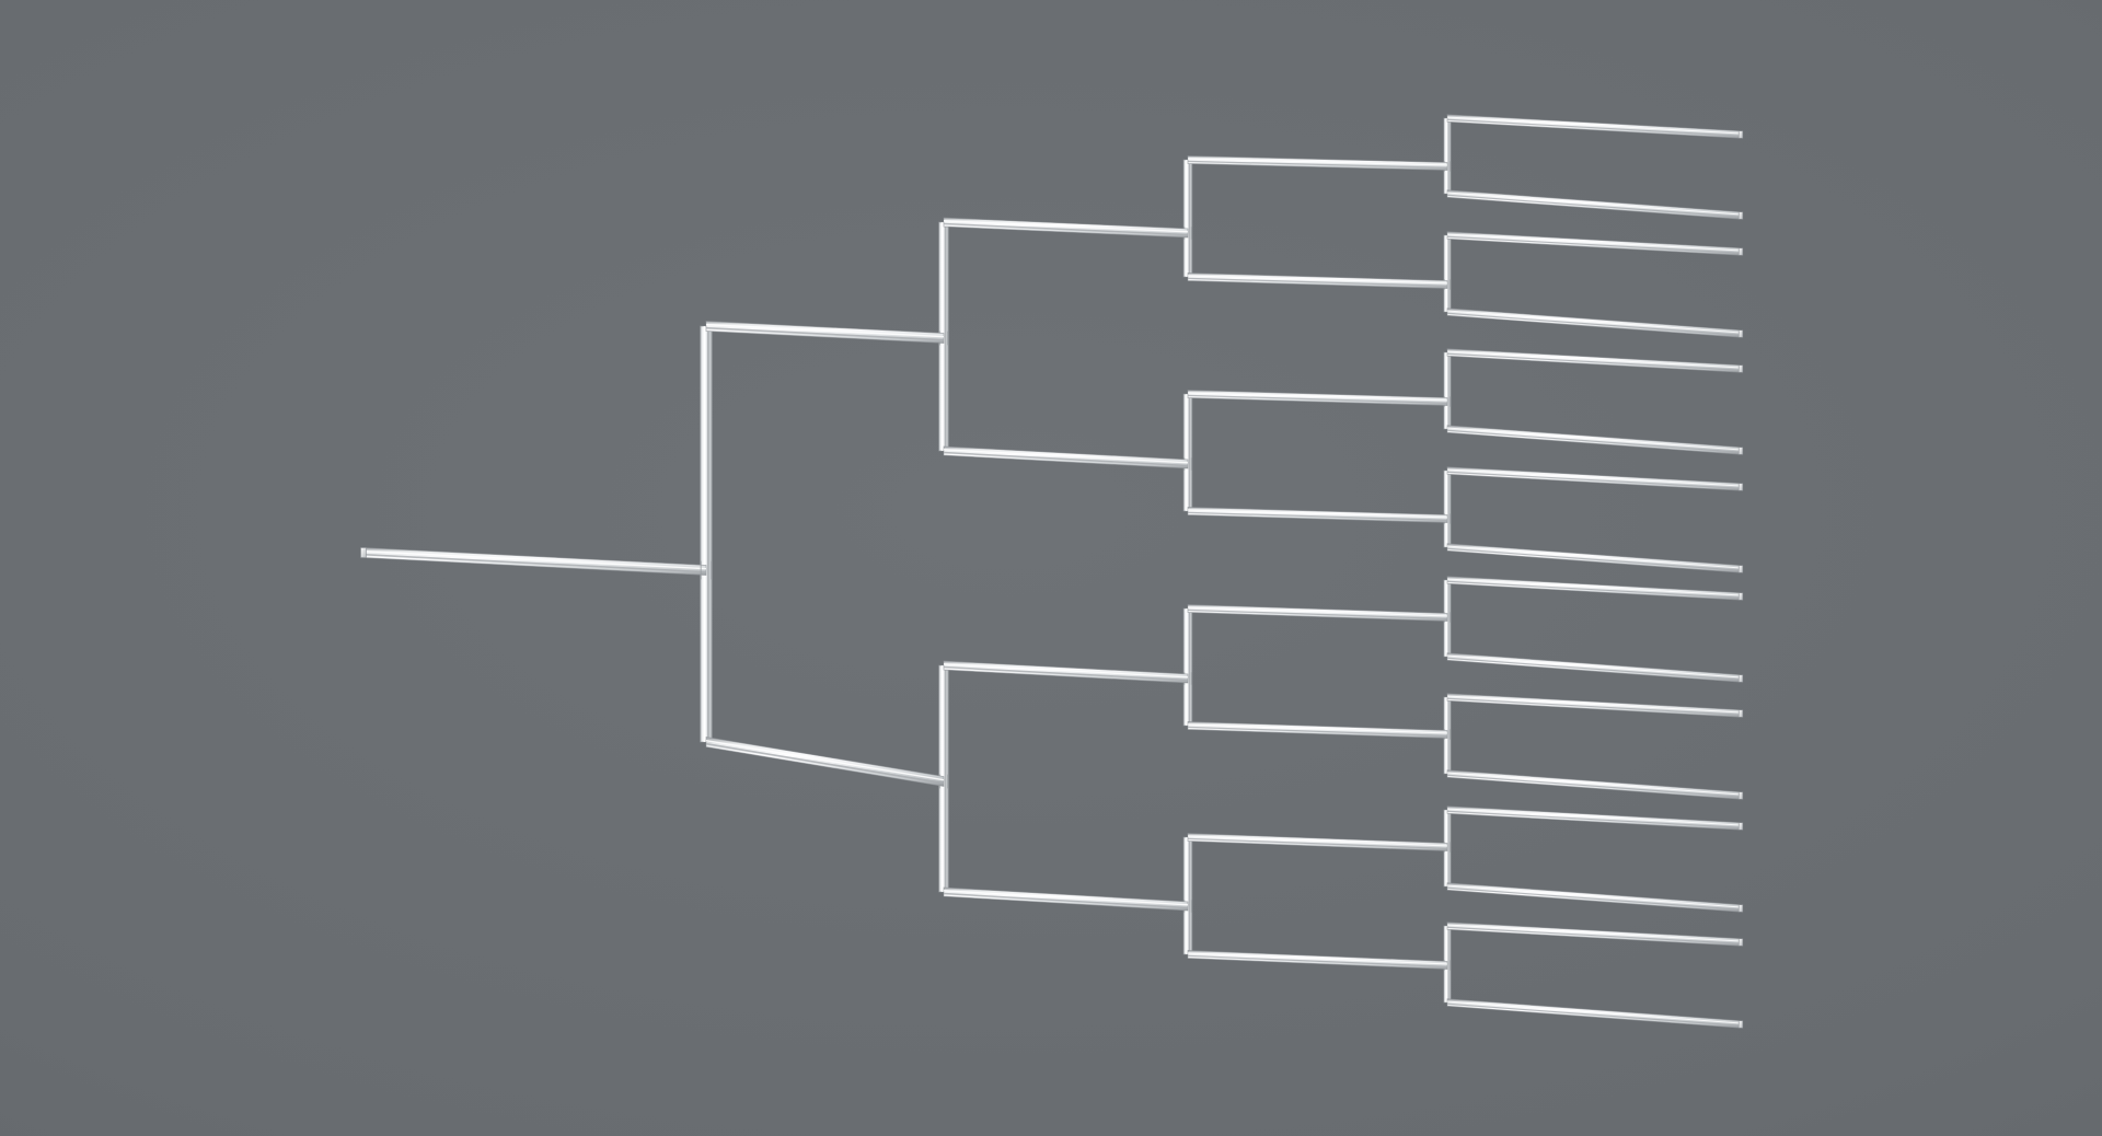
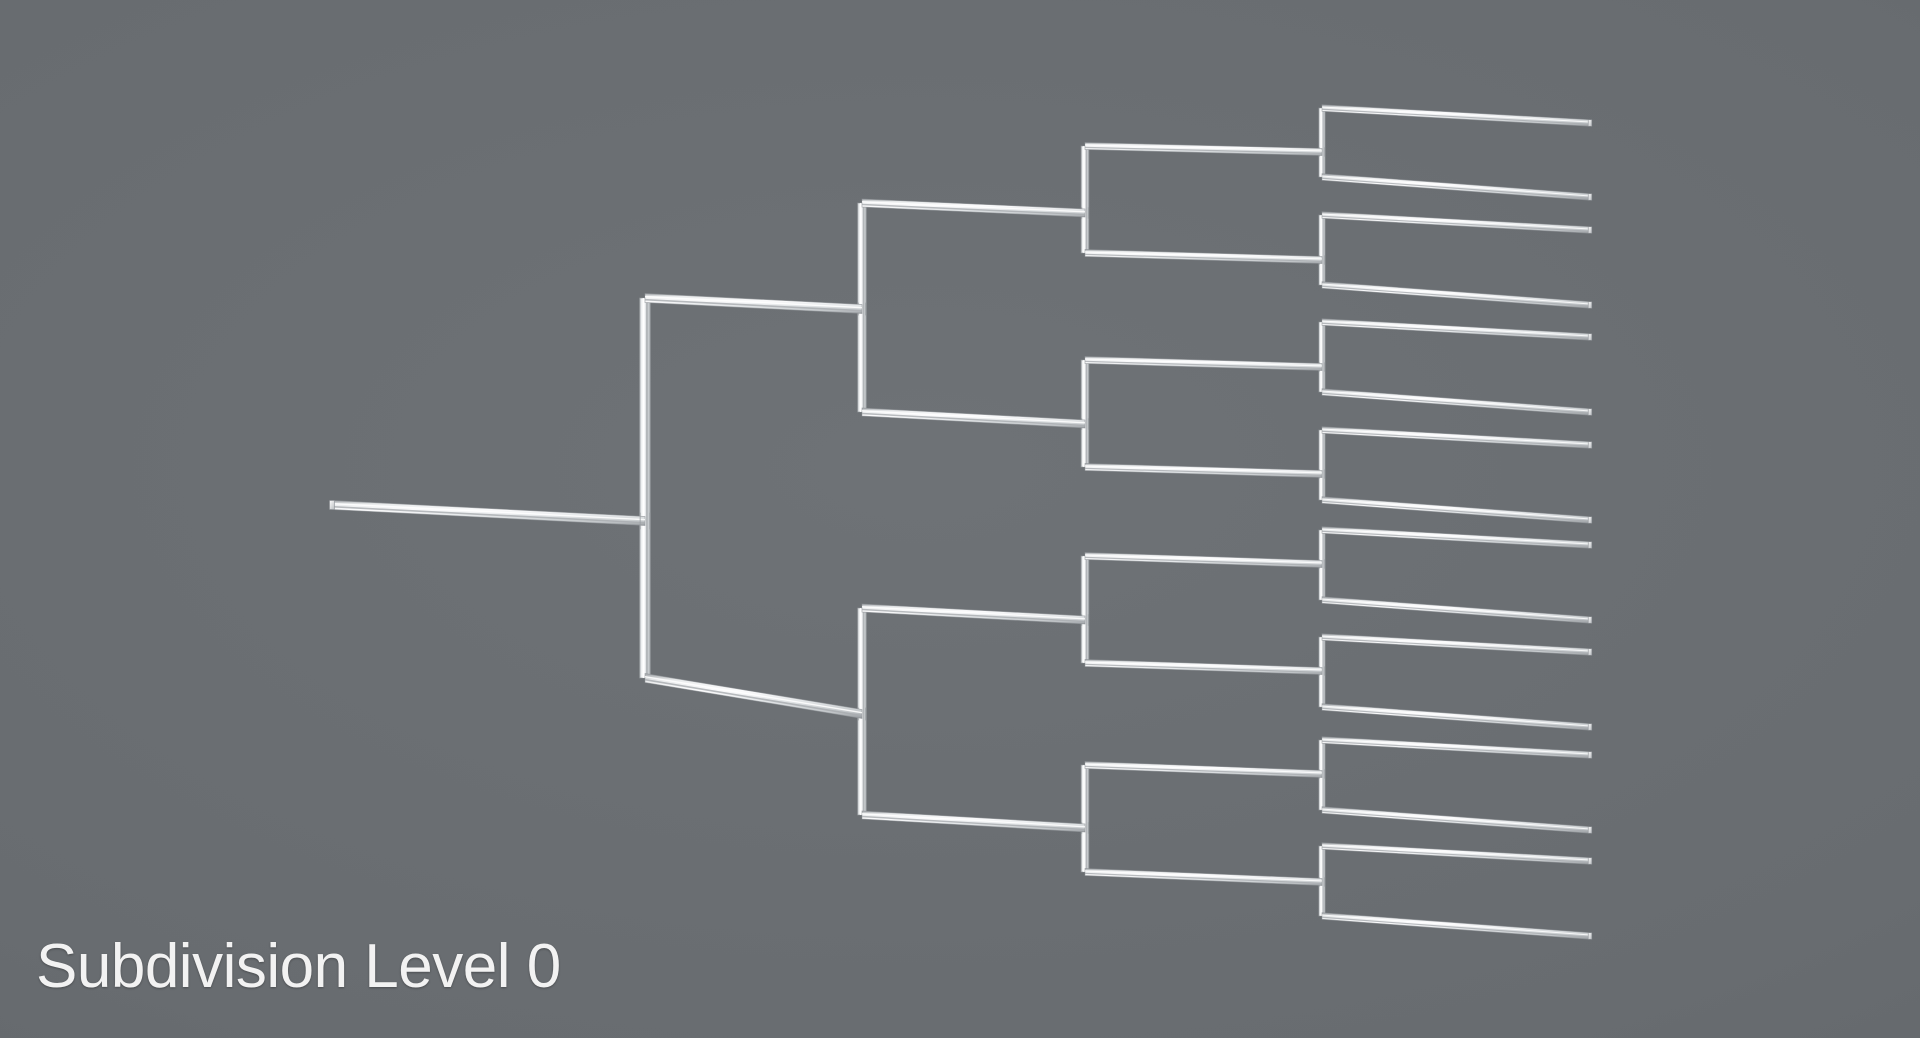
+ Subdivision Level 0
